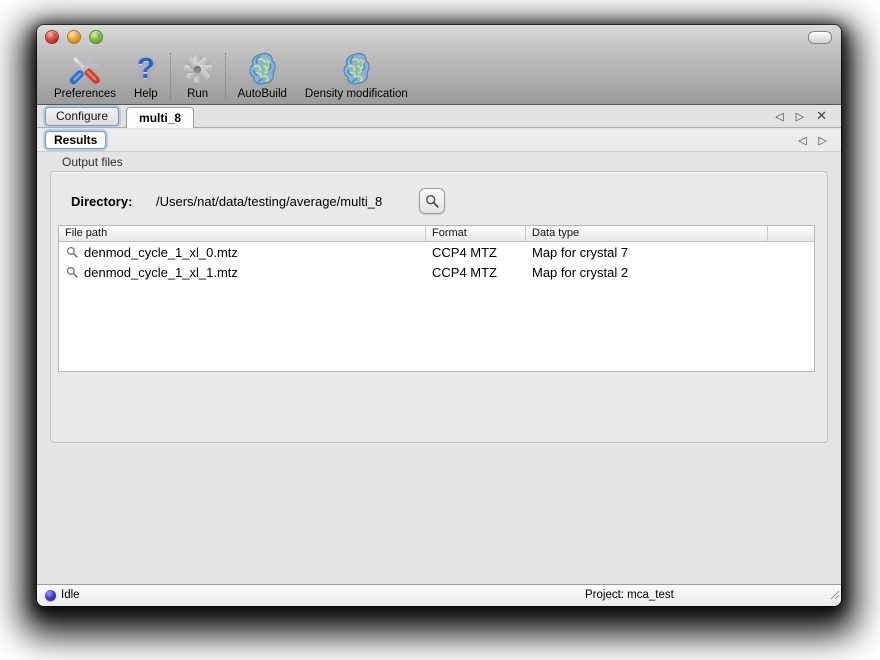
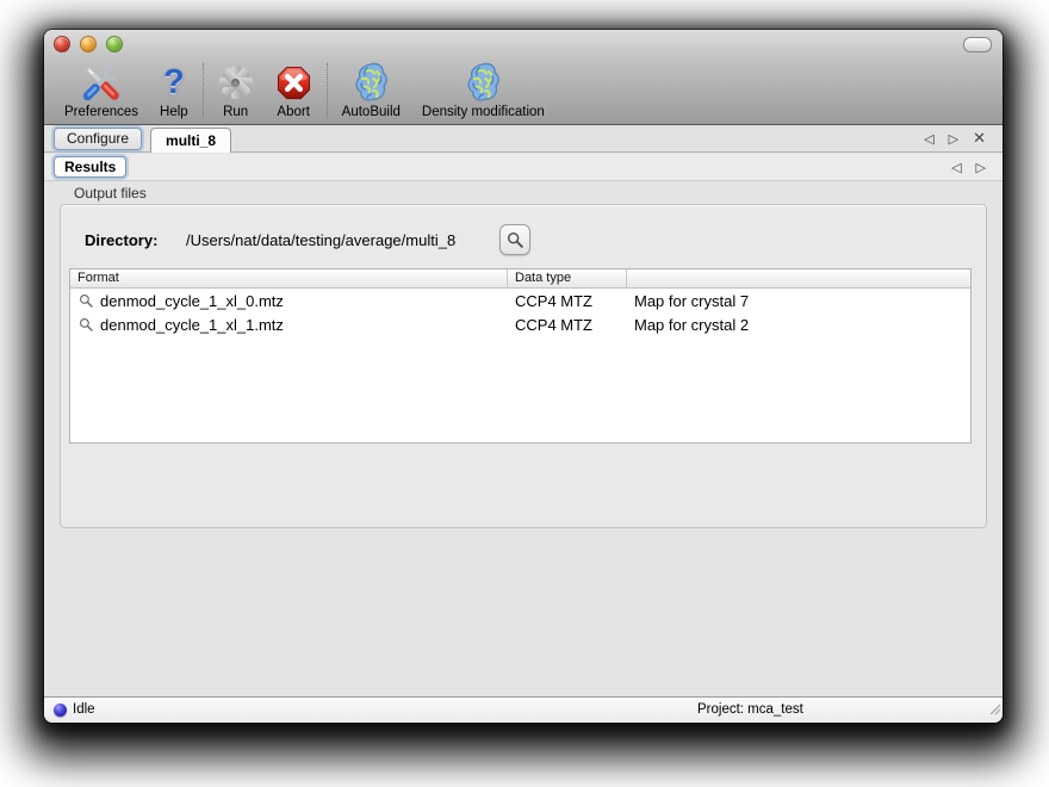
  Preferences
  ?
  Help
  Run
+ Abort
  AutoBuild
  Density modification
  Configure
  multi_8
  ◁
  ▷
  ✕
  Results
  ◁
  ▷
  Output files
  Directory:
  /Users/nat/data/testing/average/multi_8
- File path
  Format
  Data type
  denmod_cycle_1_xl_0.mtz
  CCP4 MTZ
  Map for crystal 7
  denmod_cycle_1_xl_1.mtz
  CCP4 MTZ
  Map for crystal 2
  Idle
  Project: mca_test
